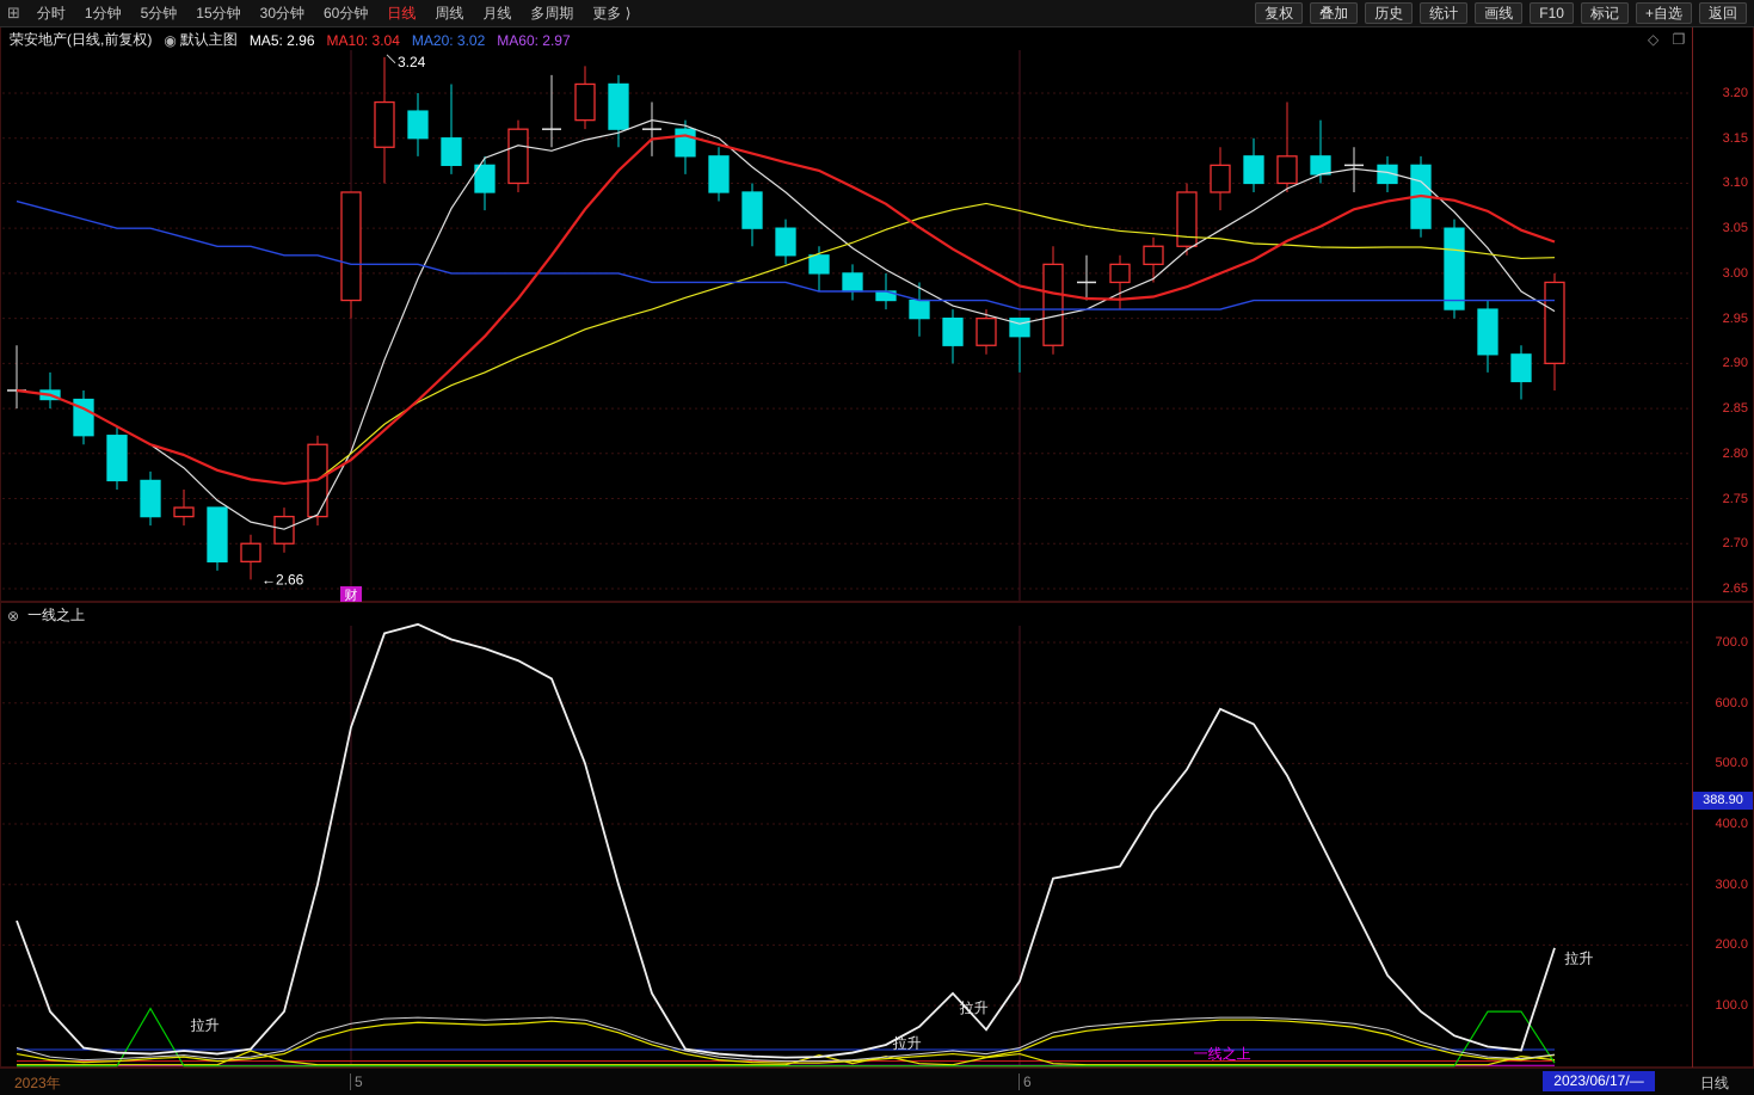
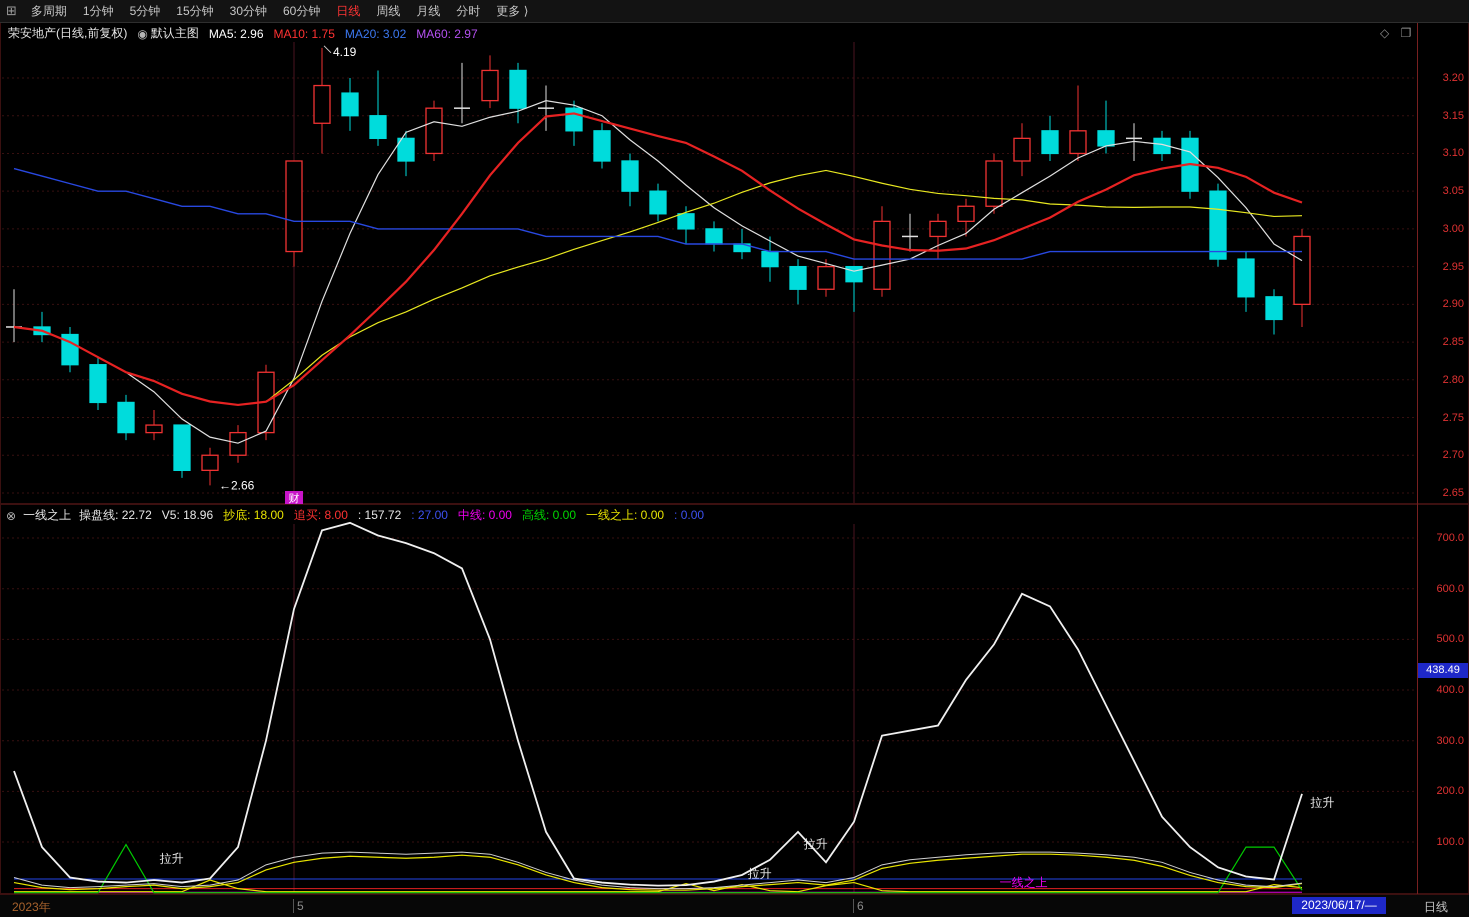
  ⊞
- 分时
+ 多周期
  1分钟
  5分钟
  15分钟
  30分钟
  60分钟
  日线
  周线
  月线
- 多周期
+ 分时
  更多 ⟩
- 复权
- 叠加
- 历史
- 统计
- 画线
- F10
- 标记
- +自选
- 返回
- 3.24
+ 4.19
  ←2.66
  财
  拉升
  拉升
  拉升
  拉升
  一线之上
  荣安地产(日线,前复权)
  ◉
  默认主图
- MA5: 2.96 MA10: 3.04 MA20: 3.02 MA60: 2.97
+ MA5: 2.96 MA10: 1.75 MA20: 3.02 MA60: 2.97
  ◇ ❐
  ⊗
  一线之上
+ 操盘线: 22.72 V5: 18.96 抄底: 18.00 追买: 8.00 : 157.72 : 27.00 中线: 0.00 高线: 0.00 一线之上: 0.00 : 0.00
- 388.90
+ 438.49
  2023年
  5
  6
  2023/06/17/—
  日线
  3.20
  3.15
  3.10
  3.05
  3.00
  2.95
  2.90
  2.85
  2.80
  2.75
  2.70
  2.65
  700.0
  600.0
  500.0
  400.0
  300.0
  200.0
  100.0
